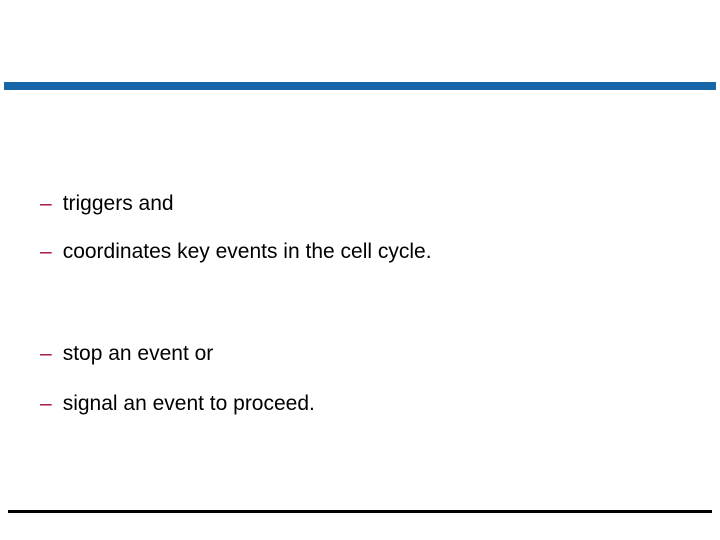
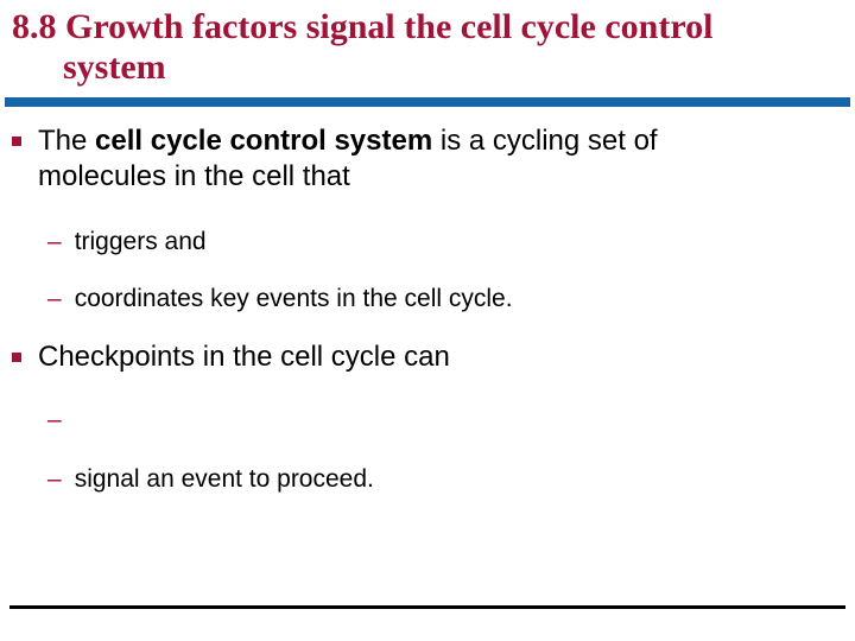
+ 8.8 Growth factors signal the cell cycle control
+ system
+ The cell cycle control system is a cycling set of molecules in the cell that
  –
  triggers and
  –
  coordinates key events in the cell cycle.
+ Checkpoints in the cell cycle can
  –
- stop an event or
  –
  signal an event to proceed.
